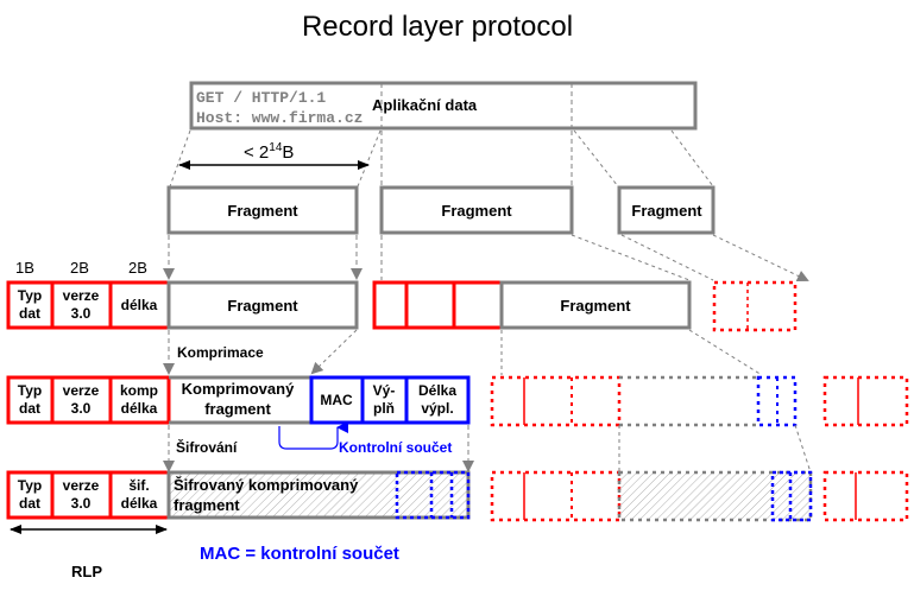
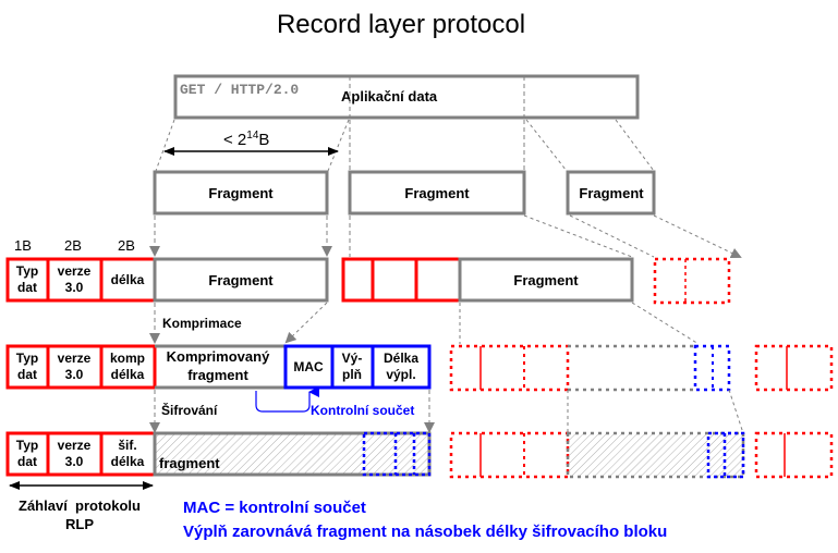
  Record layer protocol
- GET / HTTP/1.1
+ GET / HTTP/2.0
- Host: www.firma.cz
  Aplikační data
  < 214B
  Fragment
  Fragment
  Fragment
  1B
  2B
  2B
  Typ
  dat
  verze
  3.0
  délka
  Fragment
  Fragment
  Komprimace
  Typ
  dat
  verze
  3.0
  komp
  délka
  Komprimovaný
  fragment
  MAC
  Vý-
  plň
  Délka
  výpl.
  Kontrolní součet
  Šifrování
  Typ
  dat
  verze
  3.0
  šif.
  délka
- Šifrovaný komprimovaný
  fragment
+ Záhlaví protokolu
  RLP
  MAC = kontrolní součet
+ Výplň zarovnává fragment na násobek délky šifrovacího bloku
